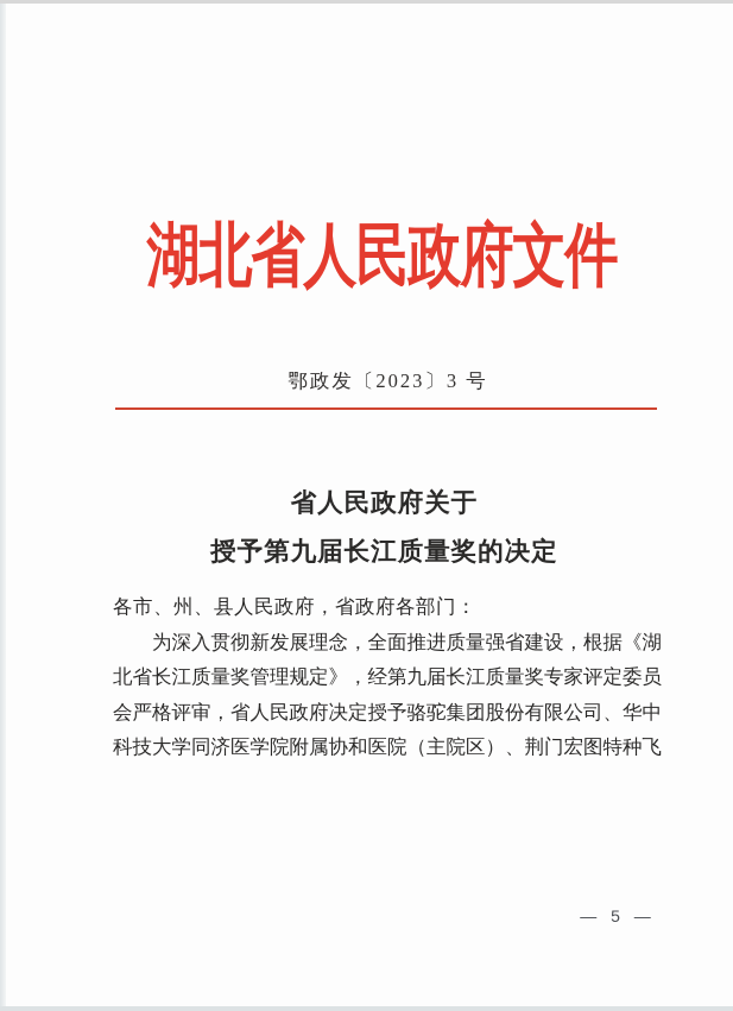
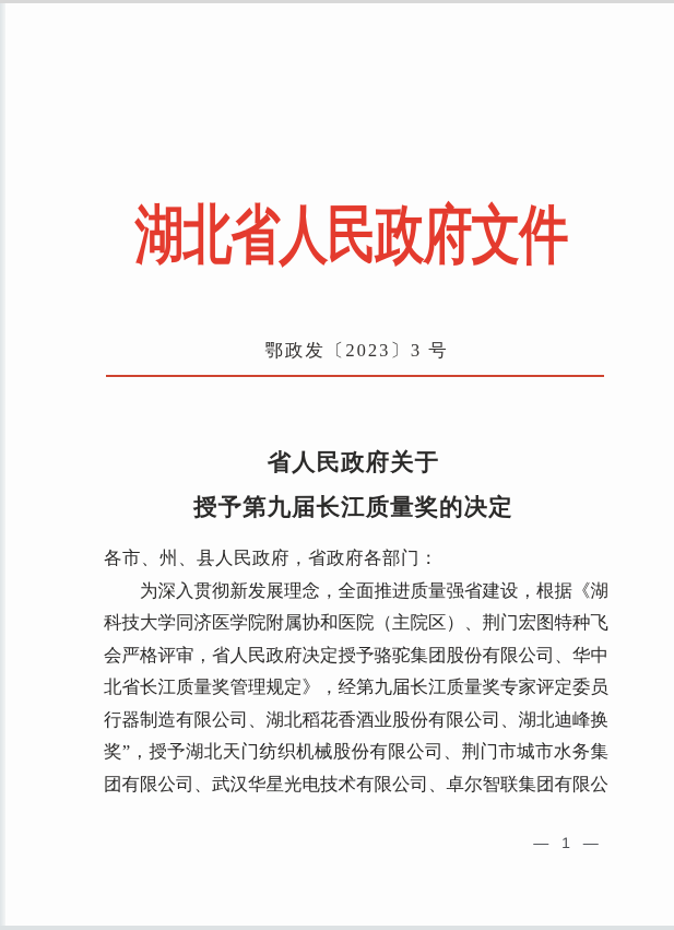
  湖北省人民政府文件
  鄂政发〔2023〕3 号
  省人民政府关于
  授予第九届长江质量奖的决定
  各市、州、县人民政府，省政府各部门：
  为深入贯彻新发展理念，全面推进质量强省建设，根据《湖
- 北省长江质量奖管理规定》，经第九届长江质量奖专家评定委员
+ 科技大学同济医学院附属协和医院（主院区）、荆门宏图特种飞
  会严格评审，省人民政府决定授予骆驼集团股份有限公司、华中
- 科技大学同济医学院附属协和医院（主院区）、荆门宏图特种飞
+ 北省长江质量奖管理规定》，经第九届长江质量奖专家评定委员
+ 行器制造有限公司、湖北稻花香酒业股份有限公司、湖北迪峰换
+ 奖”，授予湖北天门纺织机械股份有限公司、荆门市城市水务集
+ 团有限公司、武汉华星光电技术有限公司、卓尔智联集团有限公
- — 5 —
+ — 1 —
